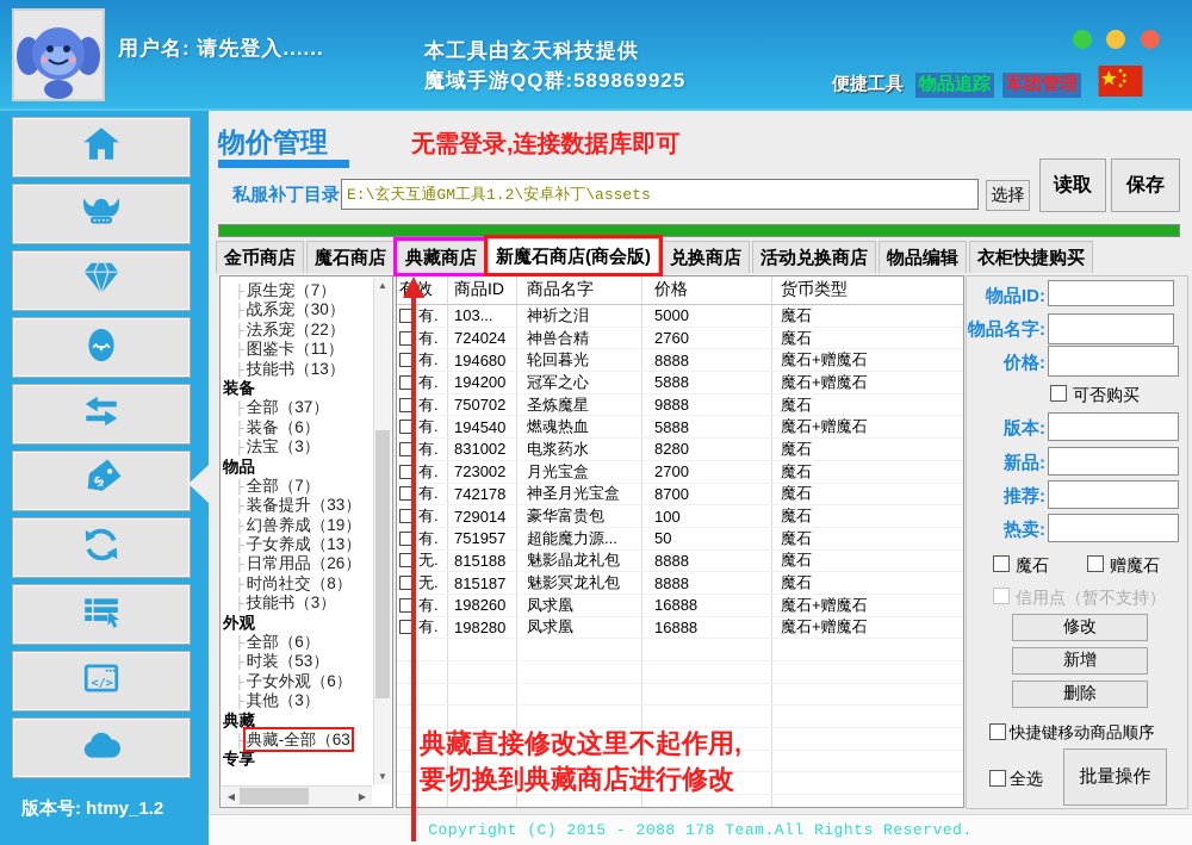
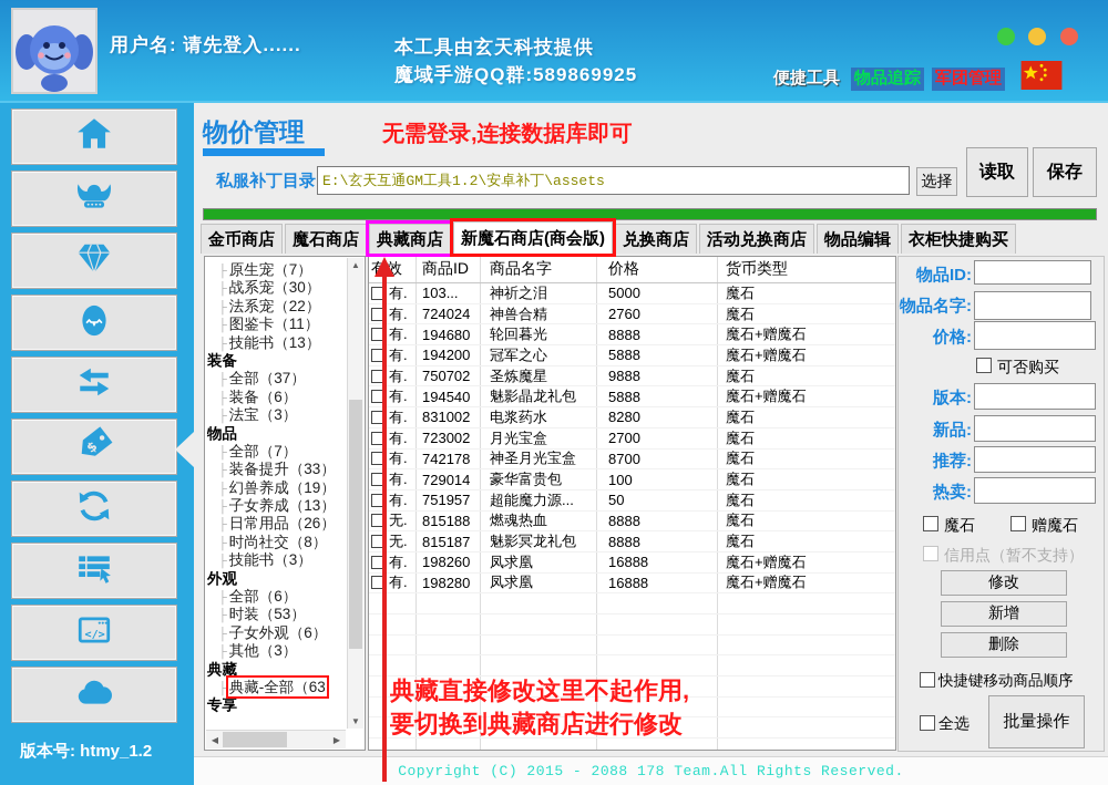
  用户名: 请先登入......
  本工具由玄天科技提供
  魔域手游QQ群:589869925
  便捷工具
  物品追踪
  军团管理
  </>
  版本号: htmy_1.2
  物价管理
  无需登录,连接数据库即可
  私服补丁目录
  E:\玄天互通GM工具1.2\安卓补丁\assets
  选择
  读取
  保存
  金币商店
  魔石商店
  典藏商店
  新魔石商店(商会版)
  兑换商店
  活动兑换商店
  物品编辑
  衣柜快捷购买
  ├ 原生宠（7）
  ├ 战系宠（30）
  ├ 法系宠（22）
  ├ 图鉴卡（11）
  ├ 技能书（13）
  装备
  ├ 全部（37）
  ├ 装备（6）
  ├ 法宝（3）
  物品
  ├ 全部（7）
  ├ 装备提升（33）
  ├ 幻兽养成（19）
  ├ 子女养成（13）
  ├ 日常用品（26）
  ├ 时尚社交（8）
  ├ 技能书（3）
  外观
  ├ 全部（6）
  ├ 时装（53）
  ├ 子女外观（6）
  ├ 其他（3）
  典藏
  ├ 典藏-全部（63
  专享
  ▲
  ▼
  ◀
  ▶
  有效
  商品ID
  商品名字
  价格
  货币类型
  有.
  103...
  神祈之泪
  5000
  魔石
  有.
  724024
  神兽合精
  2760
  魔石
  有.
  194680
  轮回暮光
  8888
  魔石+赠魔石
  有.
  194200
  冠军之心
  5888
  魔石+赠魔石
  有.
  750702
  圣炼魔星
  9888
  魔石
  有.
  194540
- 燃魂热血
+ 魅影晶龙礼包
  5888
  魔石+赠魔石
  有.
  831002
  电浆药水
  8280
  魔石
  有.
  723002
  月光宝盒
  2700
  魔石
  有.
  742178
  神圣月光宝盒
  8700
  魔石
  有.
  729014
  豪华富贵包
  100
  魔石
  有.
  751957
  超能魔力源...
  50
  魔石
  无.
  815188
- 魅影晶龙礼包
+ 燃魂热血
  8888
  魔石
  无.
  815187
  魅影冥龙礼包
  8888
  魔石
  有.
  198260
  凤求凰
  16888
  魔石+赠魔石
  有.
  198280
  凤求凰
  16888
  魔石+赠魔石
  物品ID:
  物品名字:
  价格:
  可否购买
  版本:
  新品:
  推荐:
  热卖:
  魔石
  赠魔石
  信用点（暂不支持）
  修改
  新增
  删除
  快捷键移动商品顺序
  全选
  批量操作
  典藏直接修改这里不起作用,
  要切换到典藏商店进行修改
  Copyright (C) 2015 - 2088 178 Team.All Rights Reserved.
